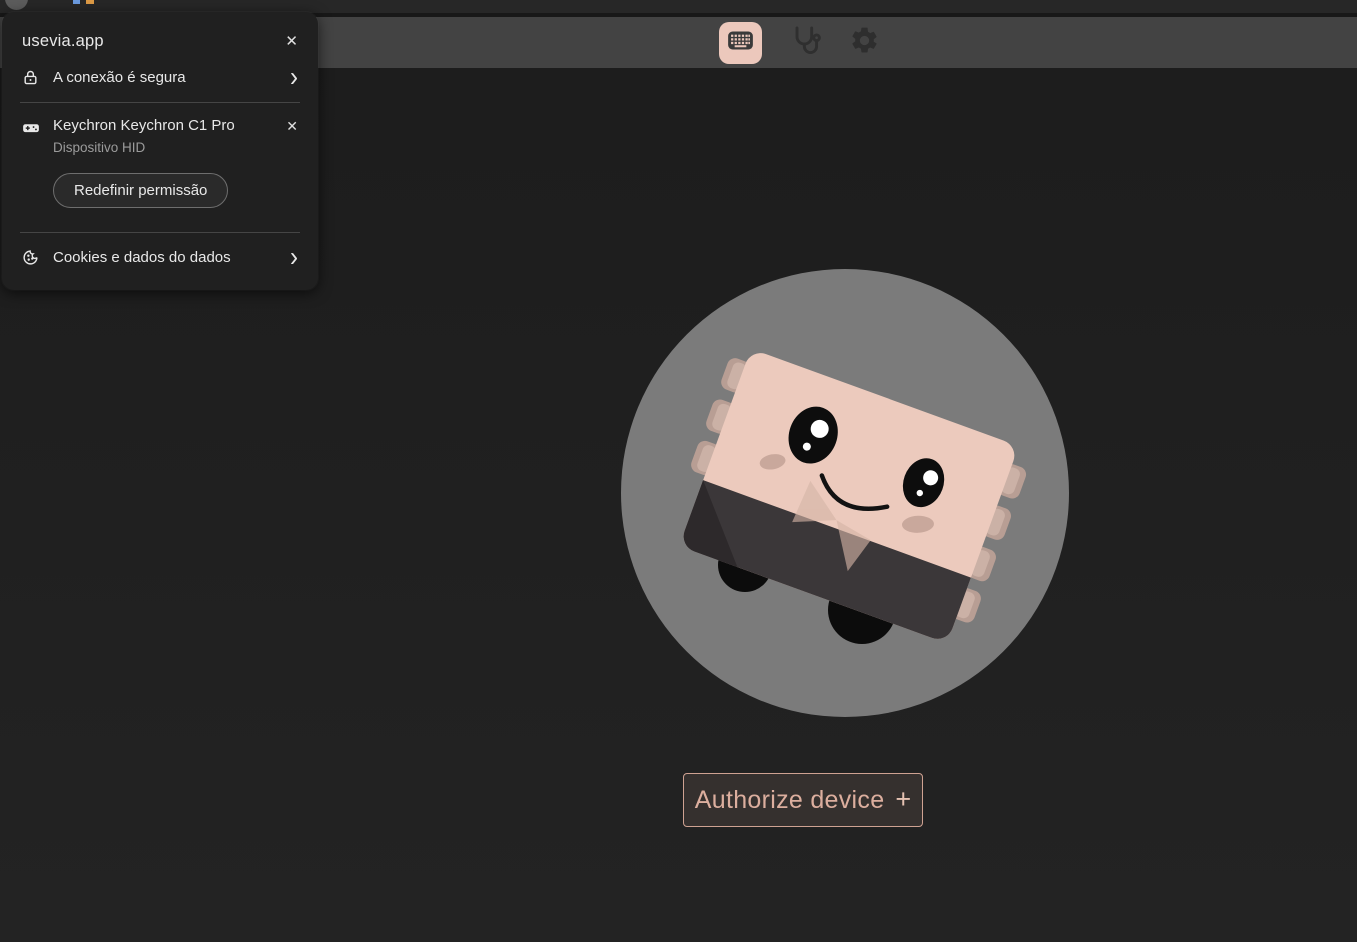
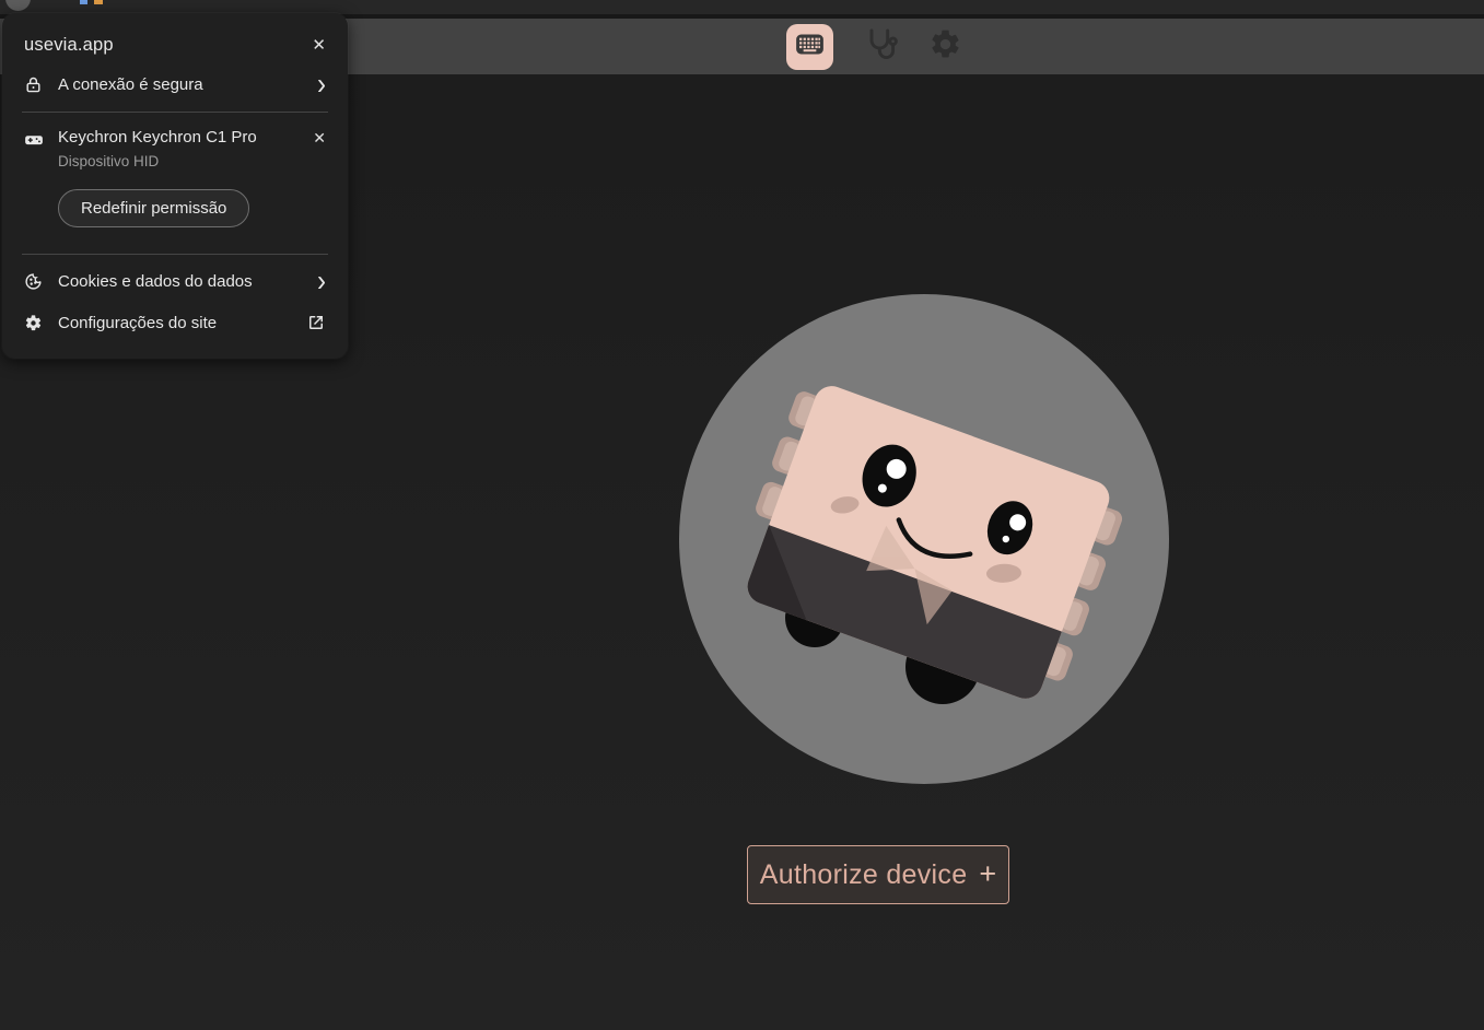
  Authorize device
  +
  usevia.app
  ✕
  A conexão é segura
  ›
  Keychron Keychron C1 Pro
  ✕
  Dispositivo HID
  Redefinir permissão
  Cookies e dados do dados
  ›
+ Configurações do site
